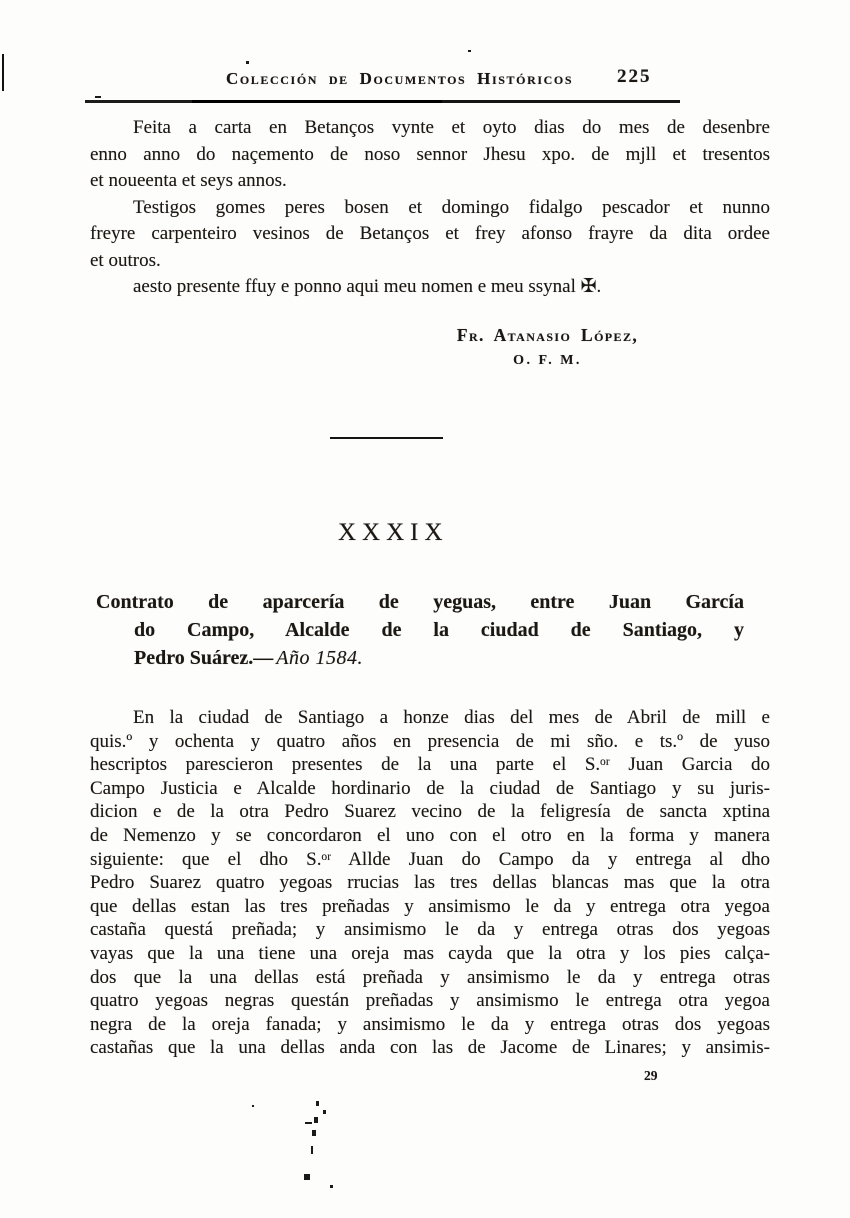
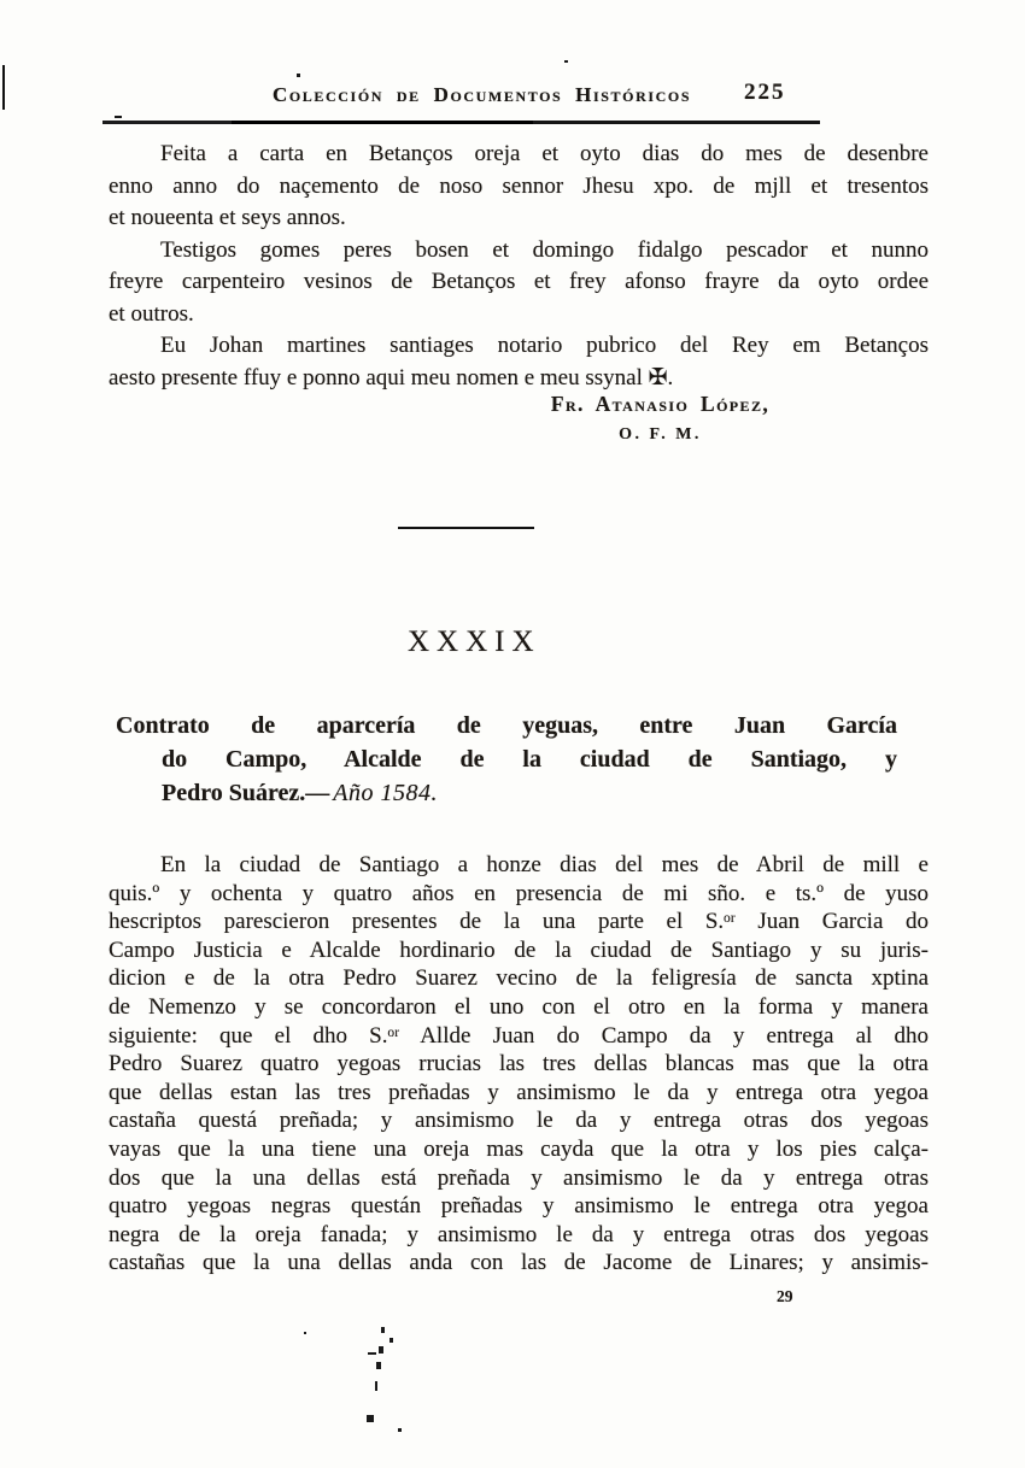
  Colección de Documentos Históricos
  225
- Feita a carta en Betanços vynte et oyto dias do mes de desenbre
+ Feita a carta en Betanços oreja et oyto dias do mes de desenbre
  enno anno do naçemento de noso sennor Jhesu xpo. de mjll et tresentos
  et noueenta et seys annos.
  Testigos gomes peres bosen et domingo fidalgo pescador et nunno
- freyre carpenteiro vesinos de Betanços et frey afonso frayre da dita ordee
+ freyre carpenteiro vesinos de Betanços et frey afonso frayre da oyto ordee
  et outros.
+ Eu Johan martines santiages notario pubrico del Rey em Betanços
  aesto presente ffuy e ponno aqui meu nomen e meu ssynal ✠.
  Fr. Atanasio López,
  O. F. M.
  XXXIX
  Contrato de aparcería de yeguas, entre Juan García
  do Campo, Alcalde de la ciudad de Santiago, y
  Pedro Suárez.— Año 1584.
  En la ciudad de Santiago a honze dias del mes de Abril de mill e
  quis.º y ochenta y quatro años en presencia de mi sño. e ts.º de yuso
  hescriptos parescieron presentes de la una parte el S.ᵒʳ Juan Garcia do
  Campo Justicia e Alcalde hordinario de la ciudad de Santiago y su juris-
  dicion e de la otra Pedro Suarez vecino de la feligresía de sancta xptina
  de Nemenzo y se concordaron el uno con el otro en la forma y manera
  siguiente: que el dho S.ᵒʳ Allde Juan do Campo da y entrega al dho
  Pedro Suarez quatro yegoas rrucias las tres dellas blancas mas que la otra
  que dellas estan las tres preñadas y ansimismo le da y entrega otra yegoa
  castaña questá preñada; y ansimismo le da y entrega otras dos yegoas
  vayas que la una tiene una oreja mas cayda que la otra y los pies calça-
  dos que la una dellas está preñada y ansimismo le da y entrega otras
  quatro yegoas negras questán preñadas y ansimismo le entrega otra yegoa
  negra de la oreja fanada; y ansimismo le da y entrega otras dos yegoas
  castañas que la una dellas anda con las de Jacome de Linares; y ansimis-
  29
